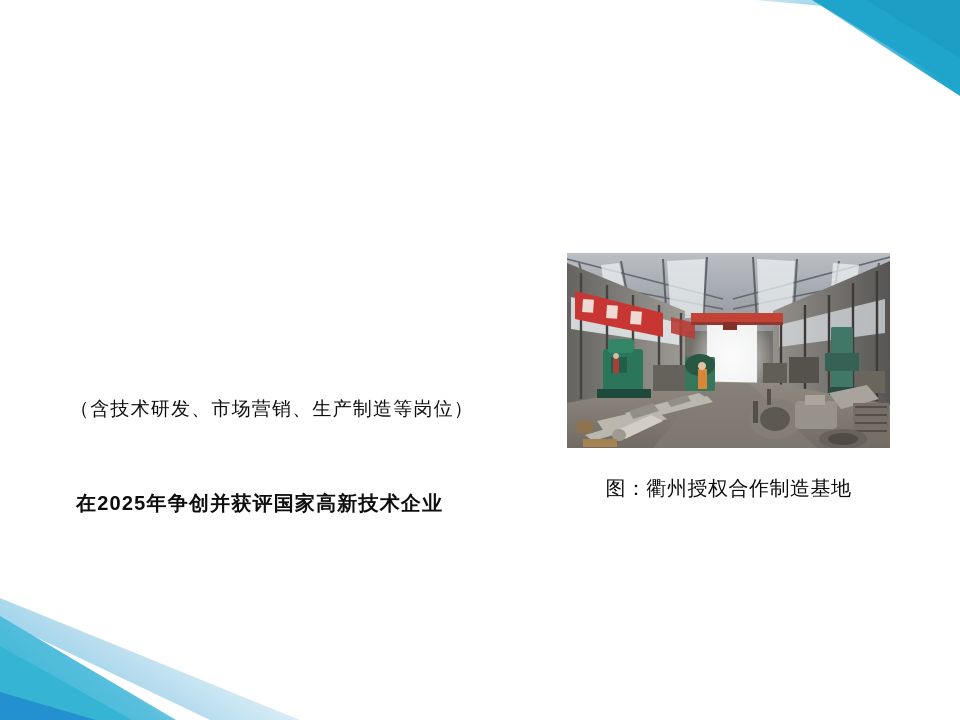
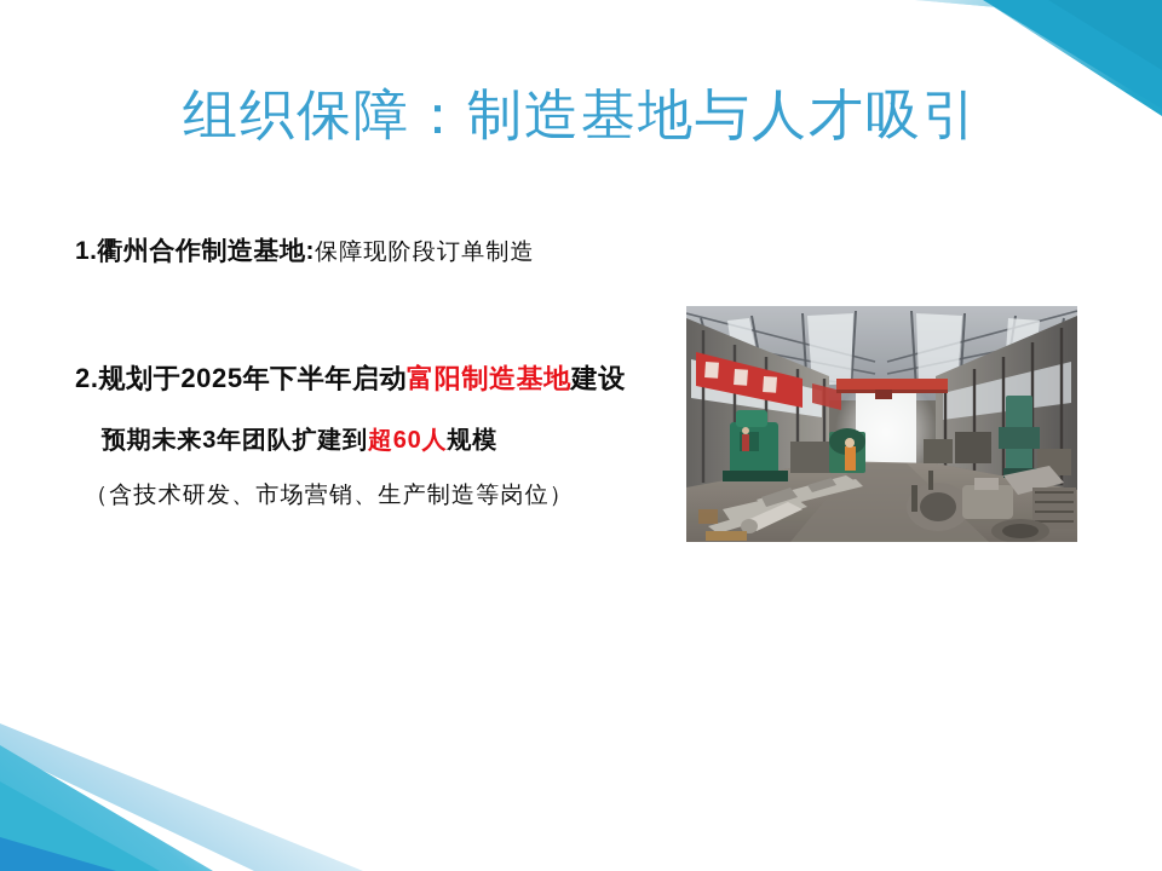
+ 组织保障：制造基地与人才吸引
+ 1.衢州合作制造基地:保障现阶段订单制造
+ 2.规划于2025年下半年启动富阳制造基地建设
+ 预期未来3年团队扩建到超60人规模
  （含技术研发、市场营销、生产制造等岗位）
- 在2025年争创并获评国家高新技术企业
- 图：衢州授权合作制造基地
